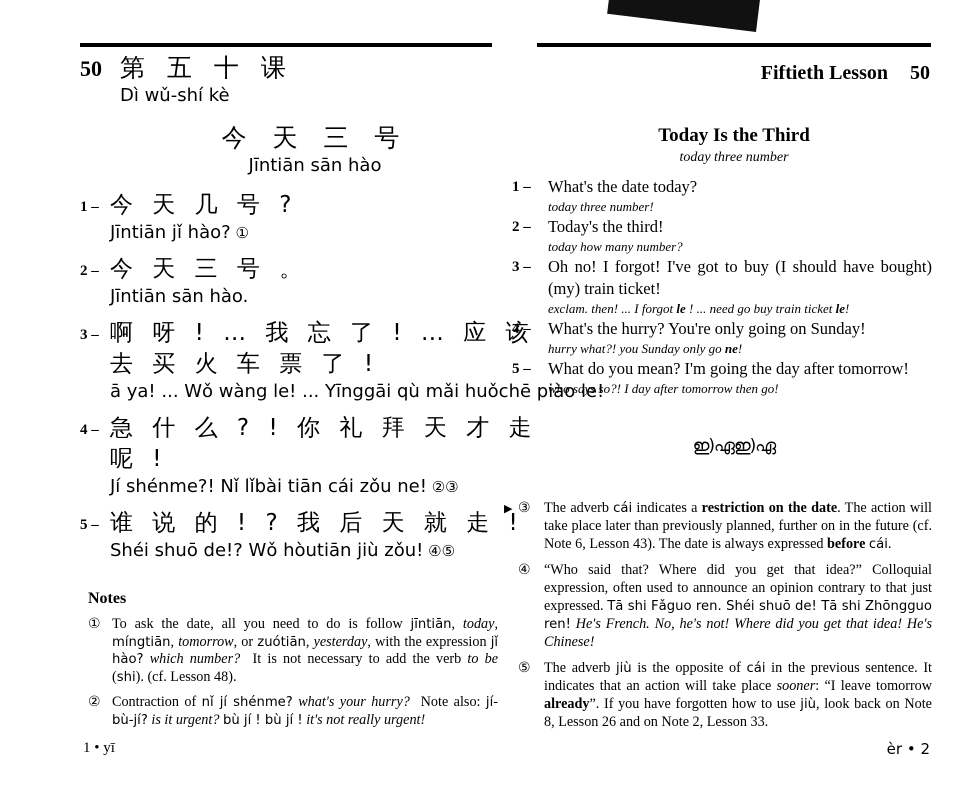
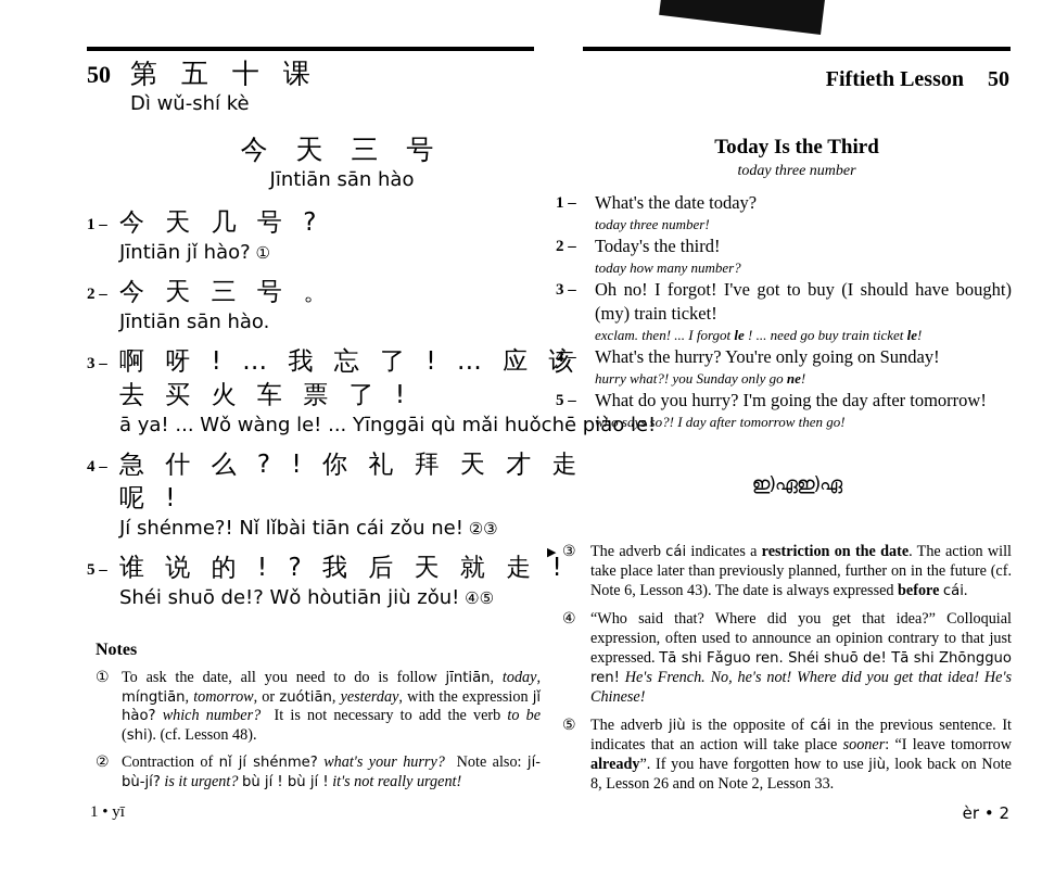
  50
  第 五 十 课
  Dì wǔ-shí kè
  今 天 三 号
  Jīntiān sān hào
  1 –
  今 天 几 号 ?
  Jīntiān jǐ hào? ①
  2 –
  今 天 三 号 。
  Jīntiān sān hào.
  3 –
  啊 呀 ! … 我 忘 了 ! … 应 该
  去 买 火 车 票 了 !
  ā ya! ... Wǒ wàng le! ... Yīnggāi qù mǎi huǒchē piào le!
  4 –
  急 什 么 ? ! 你 礼 拜 天 才 走
  呢 !
  Jí shénme?! Nǐ lǐbài tiān cái zǒu ne! ②③
  5 –
  谁 说 的 ! ? 我 后 天 就 走 !
  Shéi shuō de!? Wǒ hòutiān jiù zǒu! ④⑤
  Notes
  ①
  To ask the date, all you need to do is follow jīntiān, today, míngtiān, tomorrow, or zuótiān, yesterday, with the expression jǐ hào? which number? It is not necessary to add the verb to be (shi). (cf. Lesson 48).
  ②
  Contraction of nǐ jí shénme? what's your hurry? Note also: jí-bù-jí? is it urgent? bù jí ! bù jí ! it's not really urgent!
  1 • yī
  Fiftieth Lesson 50
  Today Is the Third
  today three number
  1 –
  What's the date today?
  today three number!
  2 –
  Today's the third!
  today how many number?
  3 –
  Oh no! I forgot! I've got to buy (I should have bought) (my) train ticket!
  exclam. then! ... I forgot le ! ... need go buy train ticket le!
  4 –
  What's the hurry? You're only going on Sunday!
  hurry what?! you Sunday only go ne!
  5 –
- What do you mean? I'm going the day after tomorrow!
+ What do you hurry? I'm going the day after tomorrow!
  who says so?! I day after tomorrow then go!
  ഇ)ഏഇ)ഏ
  ▶
  ③
  The adverb cái indicates a restriction on the date. The action will take place later than previously planned, further on in the future (cf. Note 6, Lesson 43). The date is always expressed before cái.
  ④
  “Who said that? Where did you get that idea?” Colloquial expression, often used to announce an opinion contrary to that just expressed. Tā shi Fǎguo ren. Shéi shuō de! Tā shi Zhōngguo ren! He's French. No, he's not! Where did you get that idea! He's Chinese!
  ⑤
  The adverb jiù is the opposite of cái in the previous sentence. It indicates that an action will take place sooner: “I leave tomorrow already”. If you have forgotten how to use jiù, look back on Note 8, Lesson 26 and on Note 2, Lesson 33.
  èr • 2
